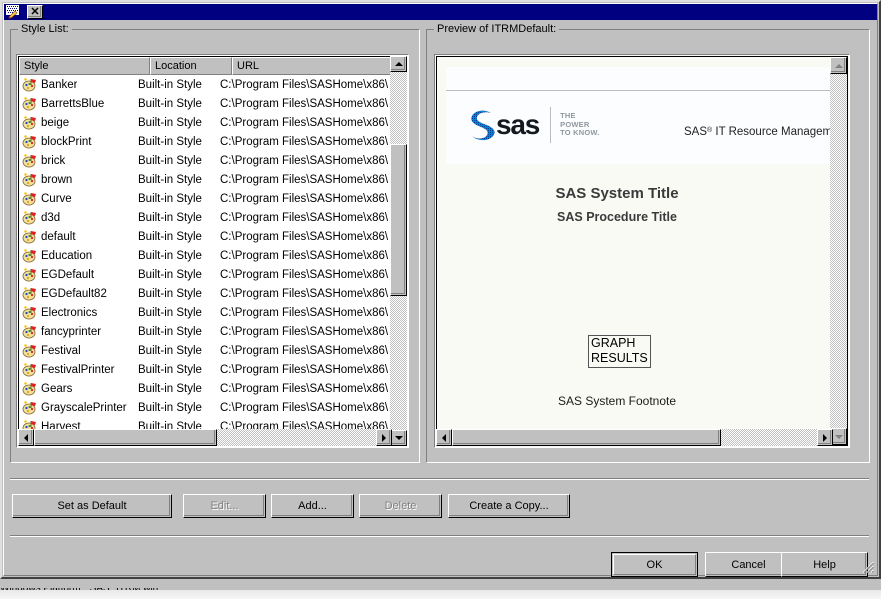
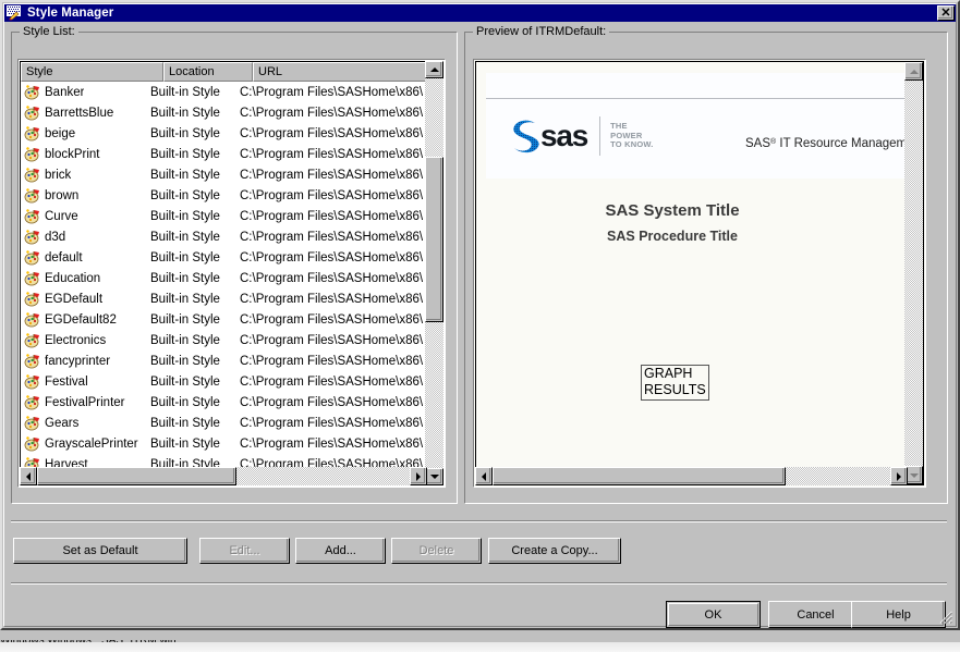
+ Style Manager
  ✕
  Style List:
  Style
  Location
  URL
  Banker
  Built-in Style
  C:\Program Files\SASHome\x86\
  BarrettsBlue
  Built-in Style
  C:\Program Files\SASHome\x86\
  beige
  Built-in Style
  C:\Program Files\SASHome\x86\
  blockPrint
  Built-in Style
  C:\Program Files\SASHome\x86\
  brick
  Built-in Style
  C:\Program Files\SASHome\x86\
  brown
  Built-in Style
  C:\Program Files\SASHome\x86\
  Curve
  Built-in Style
  C:\Program Files\SASHome\x86\
  d3d
  Built-in Style
  C:\Program Files\SASHome\x86\
  default
  Built-in Style
  C:\Program Files\SASHome\x86\
  Education
  Built-in Style
  C:\Program Files\SASHome\x86\
  EGDefault
  Built-in Style
  C:\Program Files\SASHome\x86\
  EGDefault82
  Built-in Style
  C:\Program Files\SASHome\x86\
  Electronics
  Built-in Style
  C:\Program Files\SASHome\x86\
  fancyprinter
  Built-in Style
  C:\Program Files\SASHome\x86\
  Festival
  Built-in Style
  C:\Program Files\SASHome\x86\
  FestivalPrinter
  Built-in Style
  C:\Program Files\SASHome\x86\
  Gears
  Built-in Style
  C:\Program Files\SASHome\x86\
  GrayscalePrinter
  Built-in Style
  C:\Program Files\SASHome\x86\
  Harvest
  Built-in Style
  C:\Program Files\SASHome\x86\
  Preview of ITRMDefault:
  sas
  THE
  POWER
  TO KNOW.
  SAS IT Resource Managem
  SAS System Title
  SAS Procedure Title
  GRAPH
  RESULTS
- SAS System Footnote
  Set as Default
  Edit...
  Add...
  Delete
  Create a Copy...
  OK
  Cancel
  Help
- Windows Platform: "SAS" ITRM win
+ Windows Windows: "SAS" ITRM win
